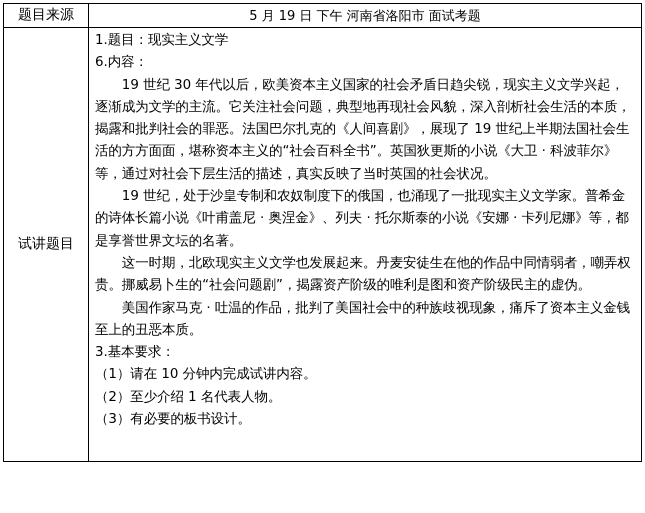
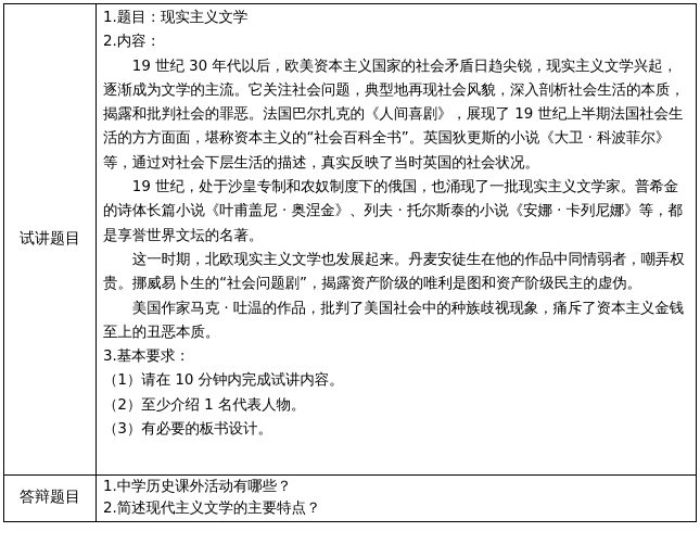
- 题目来源	5 月 19 日 下午 河南省洛阳市 面试考题
- 试讲题目	1.题目：现实主义文学 6.内容： 19 世纪 30 年代以后，欧美资本主义国家的社会矛盾日趋尖锐，现实主义文学兴起，逐渐成为文学的主流。它关注社会问题，典型地再现社会风貌，深入剖析社会生活的本质，揭露和批判社会的罪恶。法国巴尔扎克的《人间喜剧》，展现了 19 世纪上半期法国社会生活的方方面面，堪称资本主义的“社会百科全书”。英国狄更斯的小说《大卫 · 科波菲尔》等，通过对社会下层生活的描述，真实反映了当时英国的社会状况。 19 世纪，处于沙皇专制和农奴制度下的俄国，也涌现了一批现实主义文学家。普希金的诗体长篇小说《叶甫盖尼 · 奥涅金》、列夫 · 托尔斯泰的小说《安娜 · 卡列尼娜》等，都是享誉世界文坛的名著。 这一时期，北欧现实主义文学也发展起来。丹麦安徒生在他的作品中同情弱者，嘲弄权贵。挪威易卜生的“社会问题剧”，揭露资产阶级的唯利是图和资产阶级民主的虚伪。 美国作家马克 · 吐温的作品，批判了美国社会中的种族歧视现象，痛斥了资本主义金钱至上的丑恶本质。 3.基本要求： （1）请在 10 分钟内完成试讲内容。 （2）至少介绍 1 名代表人物。 （3）有必要的板书设计。
+ 试讲题目	1.题目：现实主义文学 2.内容： 19 世纪 30 年代以后，欧美资本主义国家的社会矛盾日趋尖锐，现实主义文学兴起，逐渐成为文学的主流。它关注社会问题，典型地再现社会风貌，深入剖析社会生活的本质，揭露和批判社会的罪恶。法国巴尔扎克的《人间喜剧》，展现了 19 世纪上半期法国社会生活的方方面面，堪称资本主义的“社会百科全书”。英国狄更斯的小说《大卫 · 科波菲尔》等，通过对社会下层生活的描述，真实反映了当时英国的社会状况。 19 世纪，处于沙皇专制和农奴制度下的俄国，也涌现了一批现实主义文学家。普希金的诗体长篇小说《叶甫盖尼 · 奥涅金》、列夫 · 托尔斯泰的小说《安娜 · 卡列尼娜》等，都是享誉世界文坛的名著。 这一时期，北欧现实主义文学也发展起来。丹麦安徒生在他的作品中同情弱者，嘲弄权贵。挪威易卜生的“社会问题剧”，揭露资产阶级的唯利是图和资产阶级民主的虚伪。 美国作家马克 · 吐温的作品，批判了美国社会中的种族歧视现象，痛斥了资本主义金钱至上的丑恶本质。 3.基本要求： （1）请在 10 分钟内完成试讲内容。 （2）至少介绍 1 名代表人物。 （3）有必要的板书设计。
+ 答辩题目	1.中学历史课外活动有哪些？ 2.简述现代主义文学的主要特点？
